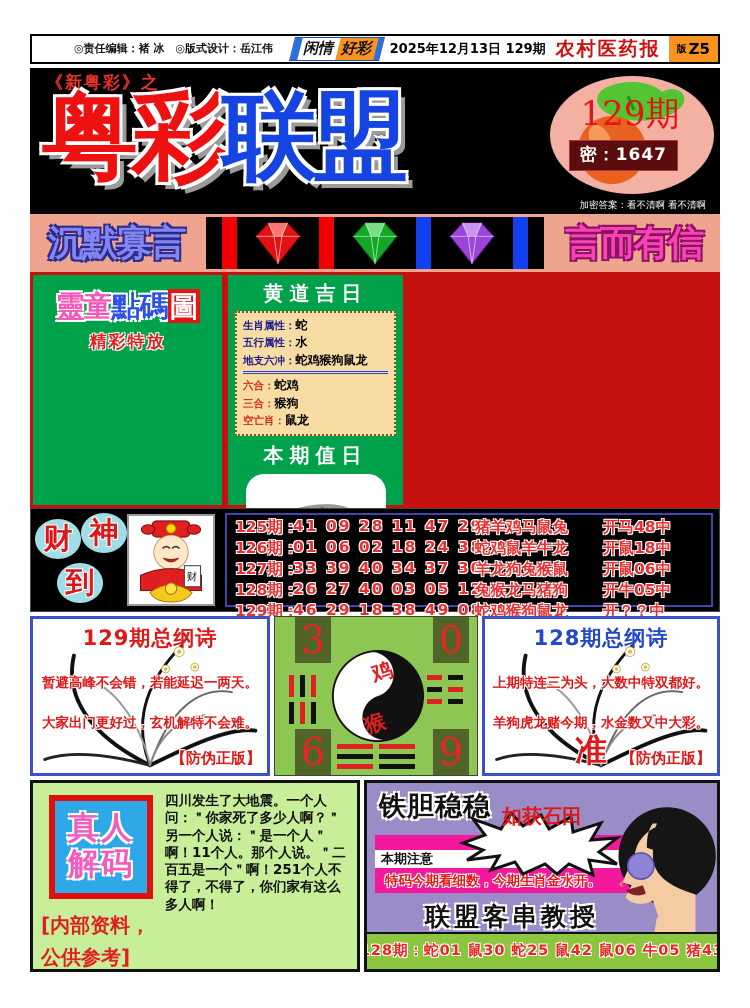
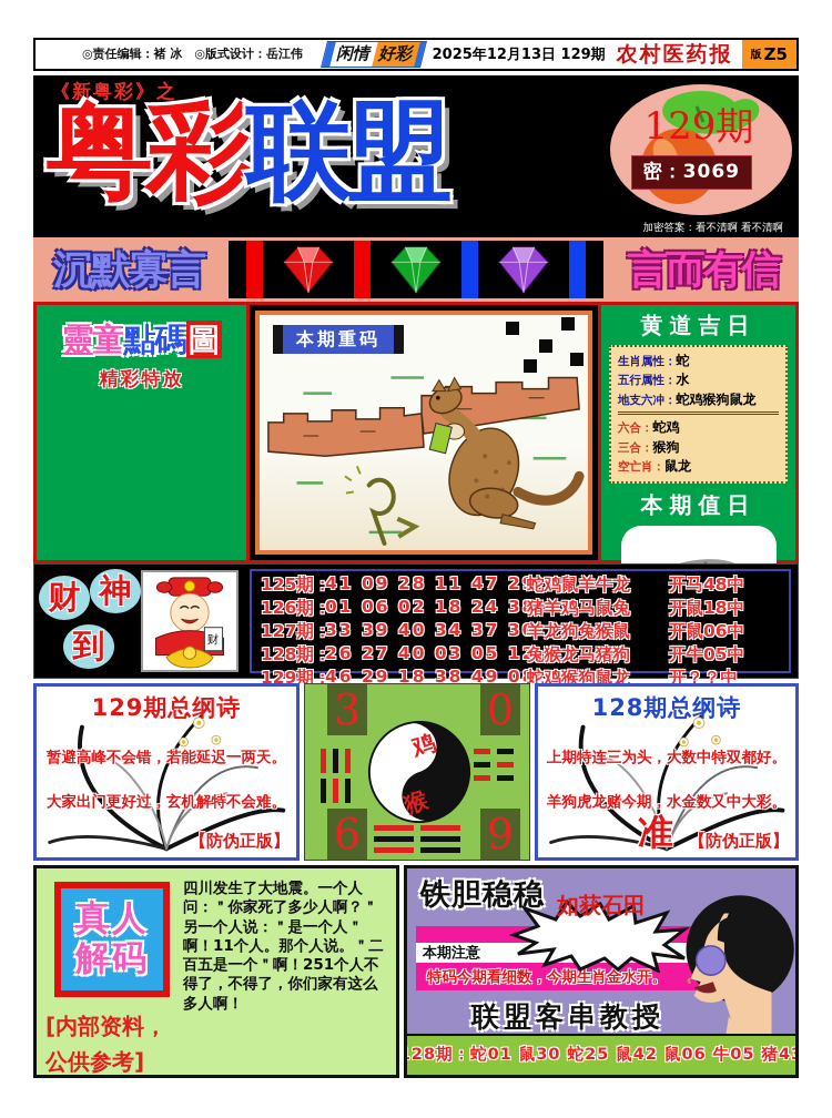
  ◎责任编辑：褚 冰 ◎版式设计：岳江伟
  2025年12月13日 129期
  农村医药报
  版
  Z5
  《新粤彩》之
  粤彩联盟
  129期
- 密：1647
+ 密：3069
  加密答案：看不清啊 看不清啊
  沉默寡言
  言而有信
  靈童點碼圖
  精彩特放
+ 本期重码
  黄道吉日
  生肖属性：蛇
  五行属性：水
  地支六冲：蛇鸡猴狗鼠龙
  六合：蛇鸡
  三合：猴狗
  空亡肖：鼠龙
  本期值日
  财
  神
  到
  财
  125期：
  41 09 28 11 47 2
- 猪羊鸡马鼠兔
+ 蛇鸡鼠羊牛龙
  开马48中
  126期：
  01 06 02 18 24 3
- 蛇鸡鼠羊牛龙
+ 猪羊鸡马鼠兔
  开鼠18中
  127期：
  33 39 40 34 37 3
  羊龙狗兔猴鼠
  开鼠06中
  128期：
  26 27 40 03 05 1
  兔猴龙马猪狗
  开牛05中
  129期：
  46 29 18 38 49 0
  蛇鸡猴狗鼠龙
  开？？中
  129期总纲诗
  暂避高峰不会错，若能延迟一两天。
  大家出门更好过，玄机解特不会难。
  【防伪正版】
  3
  0
  6
  9
  128期总纲诗
  上期特连三为头，大数中特双都好。
  羊狗虎龙赌今期，水金数又中大彩。
  准
  【防伪正版】
  真人
  解码
  [内部资料，
  公供参考]
  四川发生了大地震。一个人问：＂你家死了多少人啊？＂另一个人说：＂是一个人＂啊！11个人。那个人说。＂二百五是一个＂啊！251个人不得了，不得了，你们家有这么多人啊！
  铁胆稳稳
  本期注意
  特码今期看细数，今期生肖金水开。
  如获石田
  联盟客串教授
  28期：蛇01 鼠30 蛇25 鼠42 鼠06 牛05 猪4
